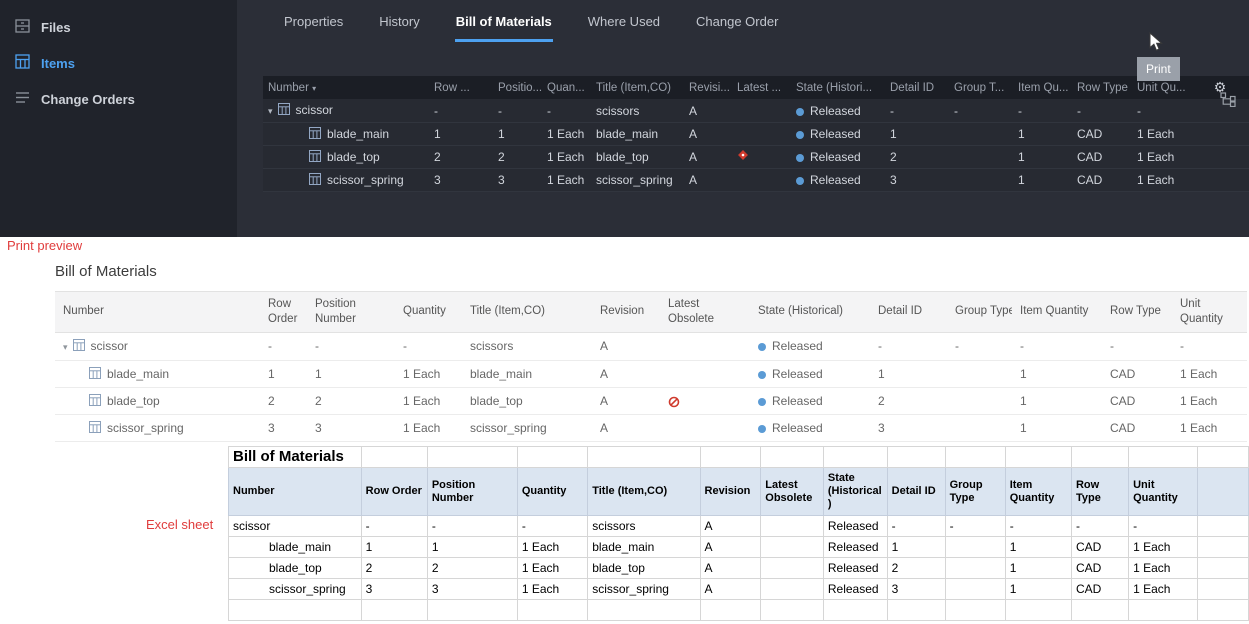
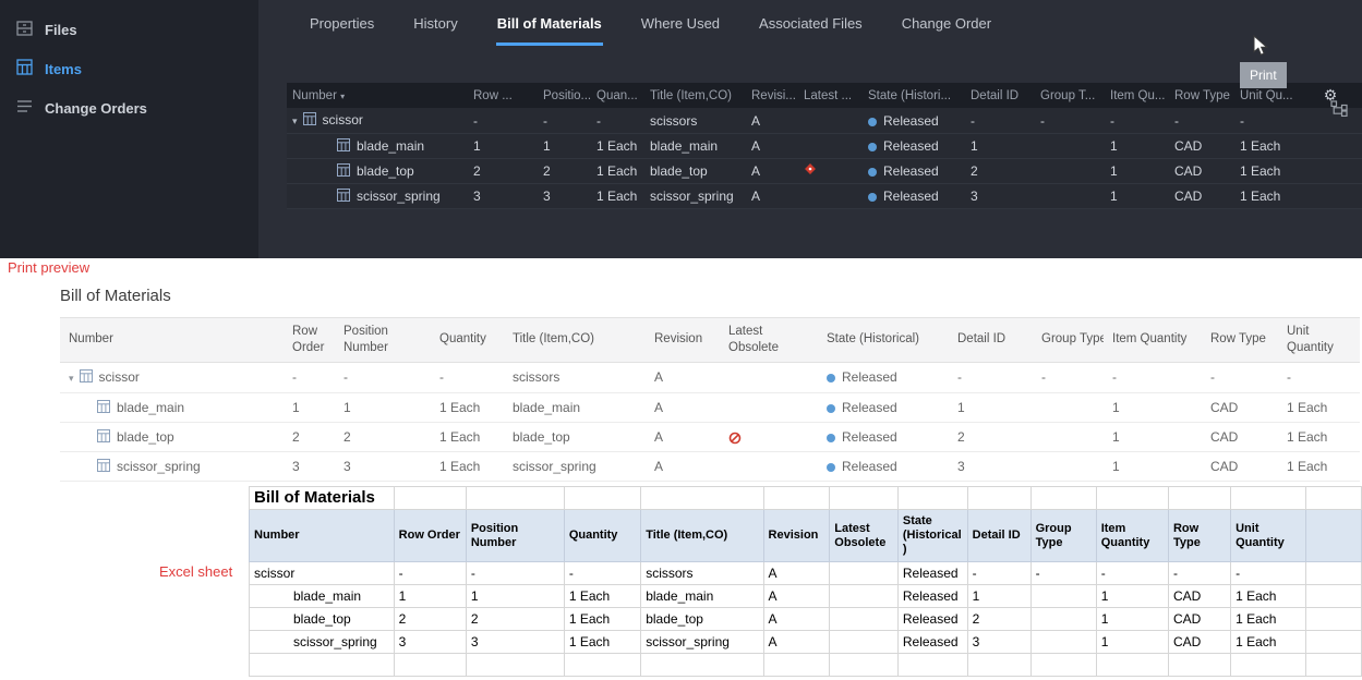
  Files
  Items
  Change Orders
  Print
  Properties
  History
  Bill of Materials
  Where Used
+ Associated Files
  Change Order
  Number ▾	Row ...	Positio...	Quan...	Title (Item,CO)	Revisi...	Latest ...	State (Histori...	Detail ID	Group T...	Item Qu...	Row Type	Unit Qu...	⚙
  ▾ scissor	-	-	-	scissors	A		Released	-	-	-	-	-
  blade_main	1	1	1 Each	blade_main	A		Released	1		1	CAD	1 Each
  blade_top	2	2	1 Each	blade_top	A		Released	2		1	CAD	1 Each
  scissor_spring	3	3	1 Each	scissor_spring	A		Released	3		1	CAD	1 Each
  Print preview
  Bill of Materials
  Number	Row Order	Position Number	Quantity	Title (Item,CO)	Revision	Latest Obsolete	State (Historical)	Detail ID	Group Type	Item Quantity	Row Type	Unit Quantity
  ▾ scissor	-	-	-	scissors	A		Released	-	-	-	-	-
  blade_main	1	1	1 Each	blade_main	A		Released	1		1	CAD	1 Each
  blade_top	2	2	1 Each	blade_top	A		Released	2		1	CAD	1 Each
  scissor_spring	3	3	1 Each	scissor_spring	A		Released	3		1	CAD	1 Each
  Excel sheet
  Bill of Materials
  Number	Row Order	Position Number	Quantity	Title (Item,CO)	Revision	Latest Obsolete	State (Historical )	Detail ID	Group Type	Item Quantity	Row Type	Unit Quantity
  scissor	-	-	-	scissors	A		Released	-	-	-	-	-
  blade_main	1	1	1 Each	blade_main	A		Released	1		1	CAD	1 Each
  blade_top	2	2	1 Each	blade_top	A		Released	2		1	CAD	1 Each
  scissor_spring	3	3	1 Each	scissor_spring	A		Released	3		1	CAD	1 Each
